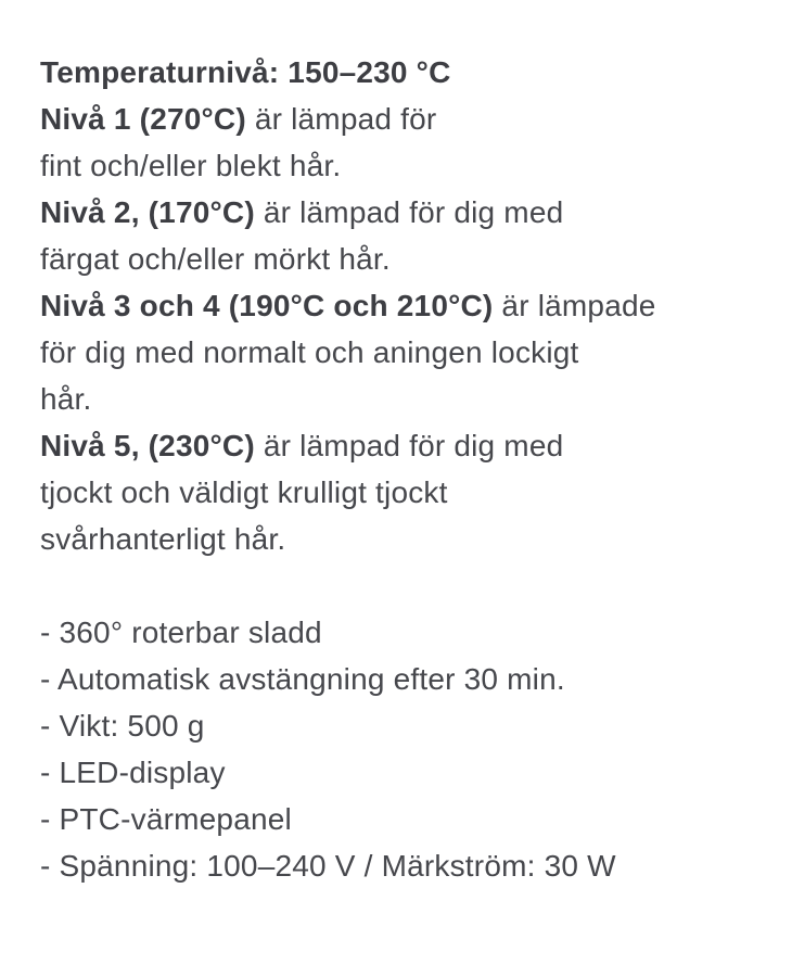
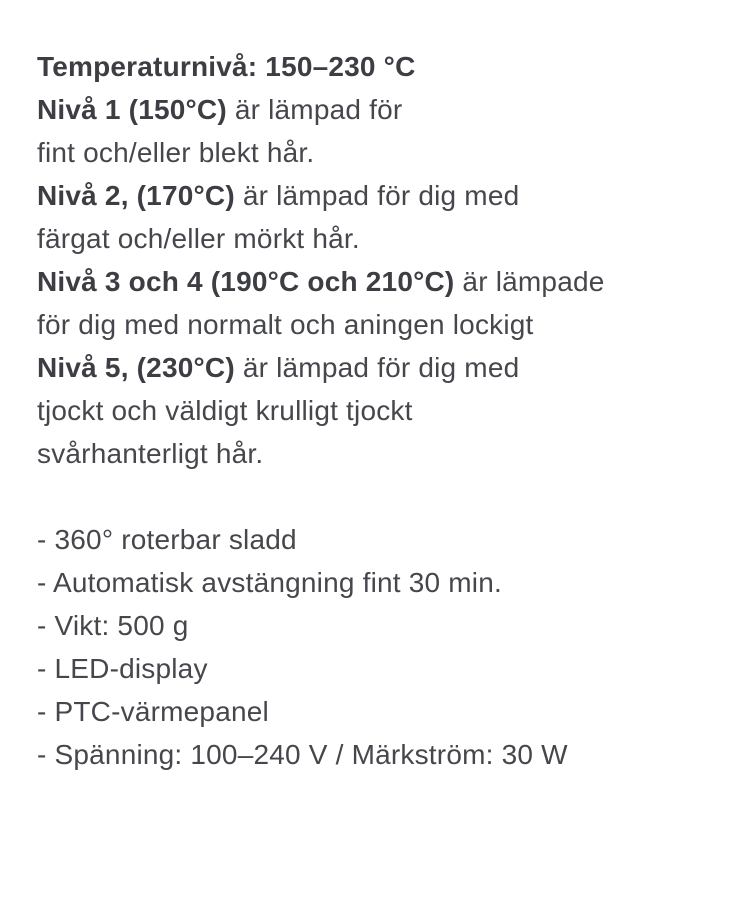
  Temperaturnivå: 150–230 °C
- Nivå 1 (270°C) är lämpad för
+ Nivå 1 (150°C) är lämpad för
  fint och/eller blekt hår.
  Nivå 2, (170°C) är lämpad för dig med
  färgat och/eller mörkt hår.
  Nivå 3 och 4 (190°C och 210°C) är lämpade
  för dig med normalt och aningen lockigt
- hår.
  Nivå 5, (230°C) är lämpad för dig med
  tjockt och väldigt krulligt tjockt
  svårhanterligt hår.
  - 360° roterbar sladd
- - Automatisk avstängning efter 30 min.
+ - Automatisk avstängning fint 30 min.
  - Vikt: 500 g
  - LED-display
  - PTC-värmepanel
  - Spänning: 100–240 V / Märkström: 30 W
